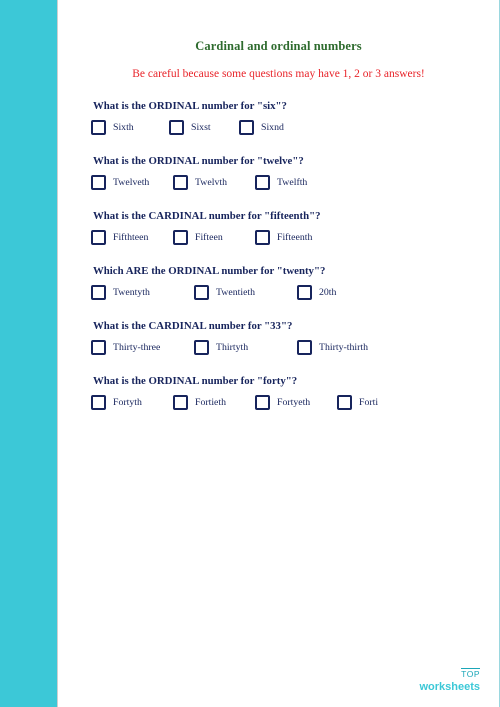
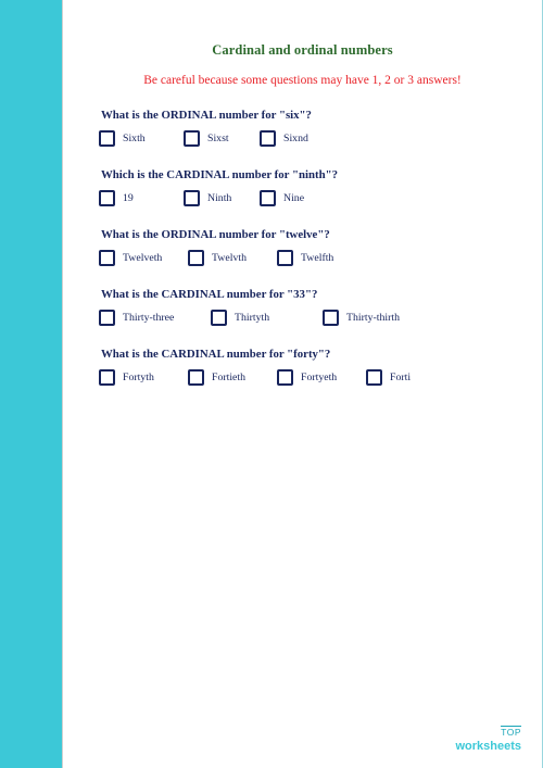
  Cardinal and ordinal numbers
  Be careful because some questions may have 1, 2 or 3 answers!
  What is the ORDINAL number for "six"?
  Sixth
  Sixst
  Sixnd
+ Which is the CARDINAL number for "ninth"?
+ 19
+ Ninth
+ Nine
  What is the ORDINAL number for "twelve"?
  Twelveth
  Twelvth
  Twelfth
- What is the CARDINAL number for "fifteenth"?
- Fifthteen
- Fifteen
- Fifteenth
- Which ARE the ORDINAL number for "twenty"?
- Twentyth
- Twentieth
- 20th
  What is the CARDINAL number for "33"?
  Thirty-three
  Thirtyth
  Thirty-thirth
- What is the ORDINAL number for "forty"?
+ What is the CARDINAL number for "forty"?
  Fortyth
  Fortieth
  Fortyeth
  Forti
  TOP
  worksheets
